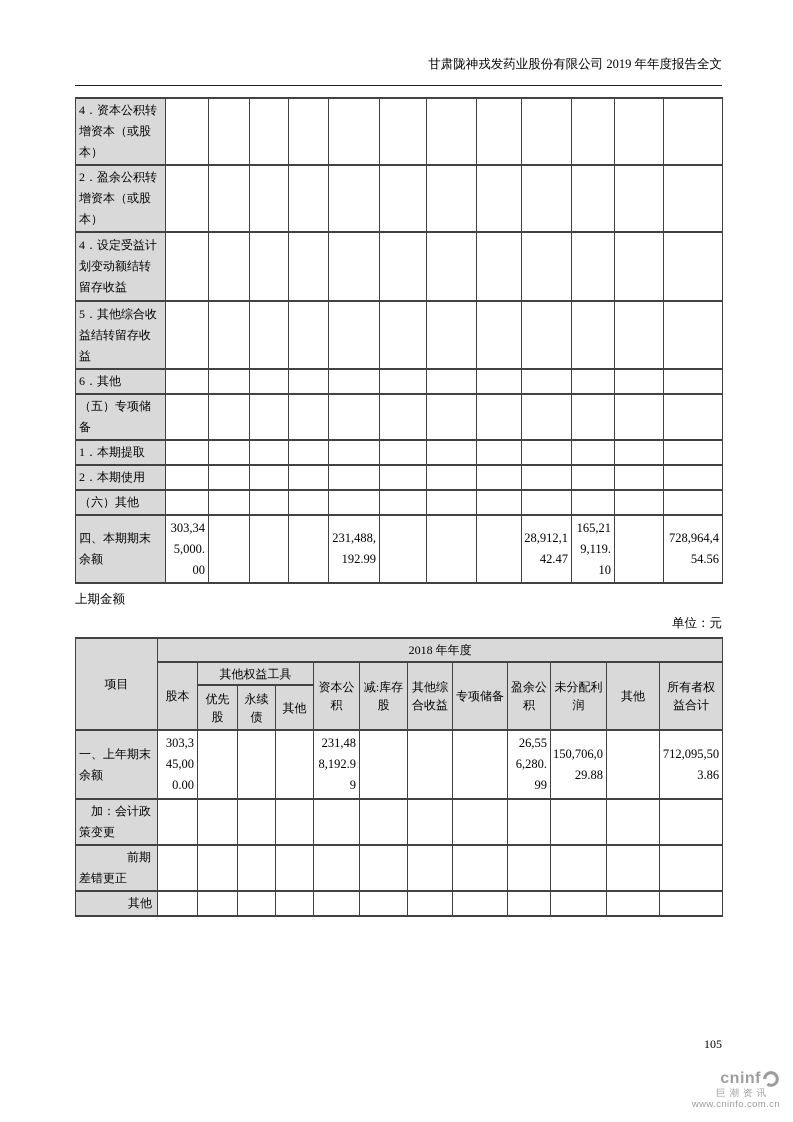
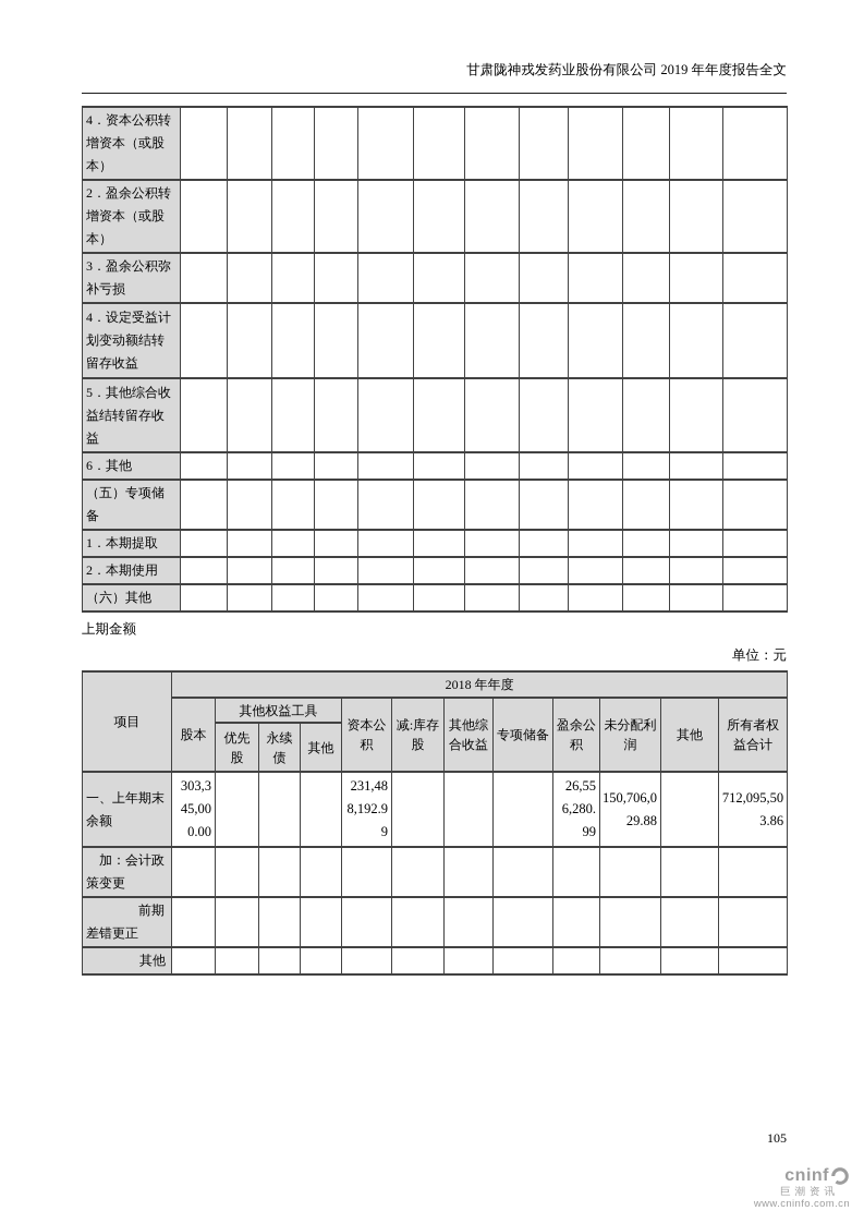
  甘肃陇神戎发药业股份有限公司 2019 年年度报告全文
  4．资本公积转增资本（或股本）
  2．盈余公积转增资本（或股本）
+ 3．盈余公积弥补亏损
  4．设定受益计划变动额结转留存收益
  5．其他综合收益结转留存收益
  6．其他
  （五）专项储备
  1．本期提取
  2．本期使用
  （六）其他
- 四、本期期末余额	303,345,000.00				231,488,192.99				28,912,142.47	165,219,119.10		728,964,454.56
  上期金额
  单位：元
  项目	2018 年年度
  股本	其他权益工具	资本公积	减:库存股	其他综合收益	专项储备	盈余公积	未分配利润	其他	所有者权益合计
  优先股	永续债	其他
  一、上年期末余额	303,345,000.00				231,488,192.99				26,556,280.99	150,706,029.88		712,095,503.86
  加：会计政策变更
  前期差错更正
  其他
  105
  cninf
  巨潮资讯
  www.cninfo.com.cn
